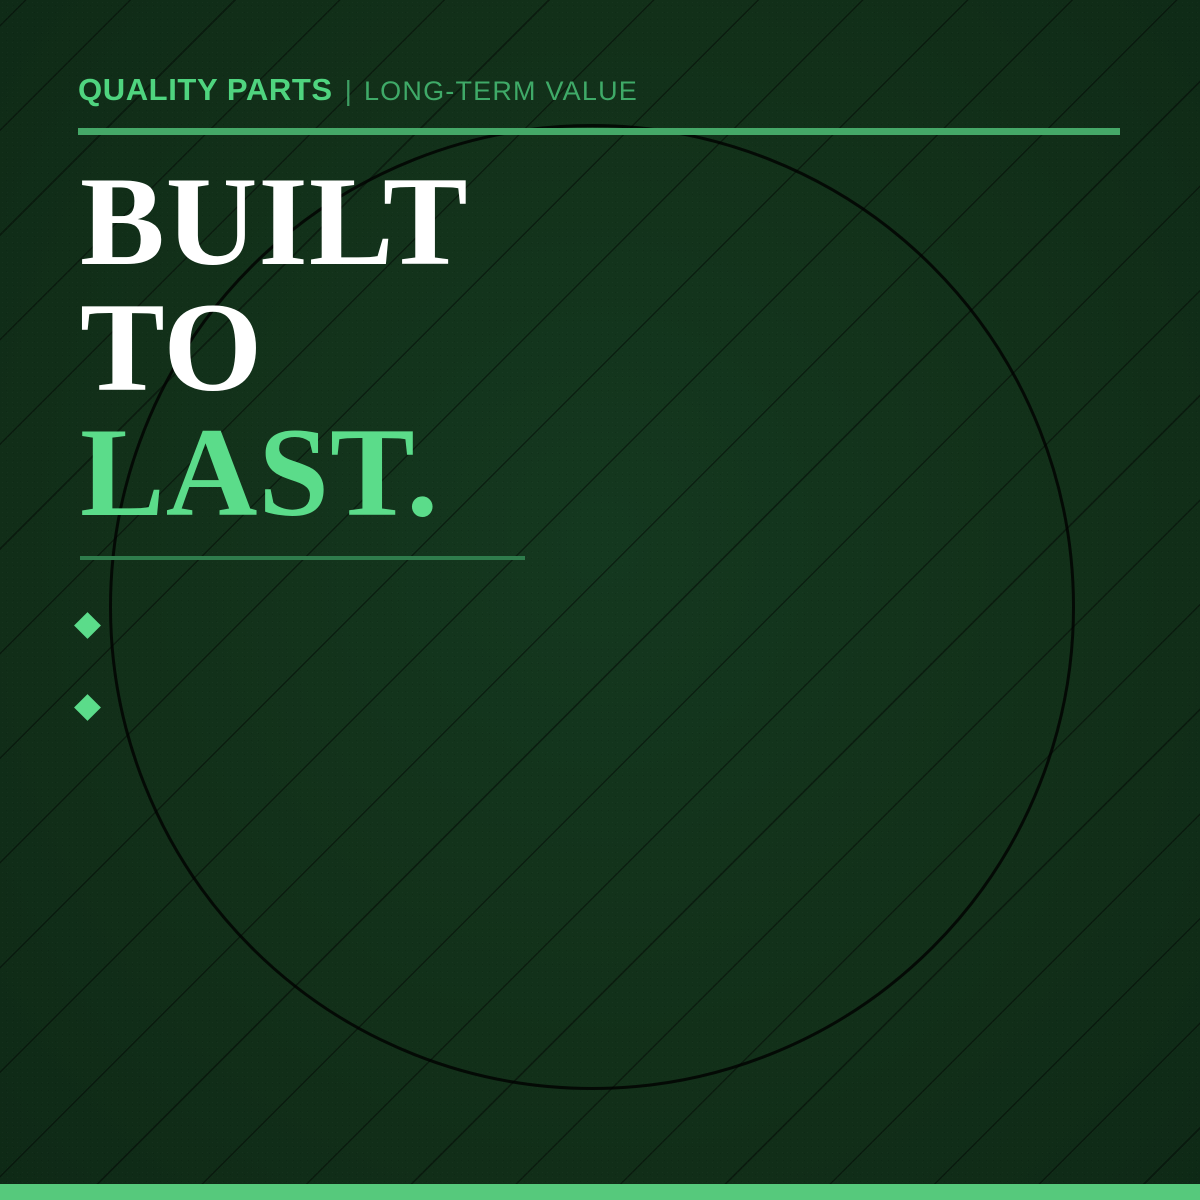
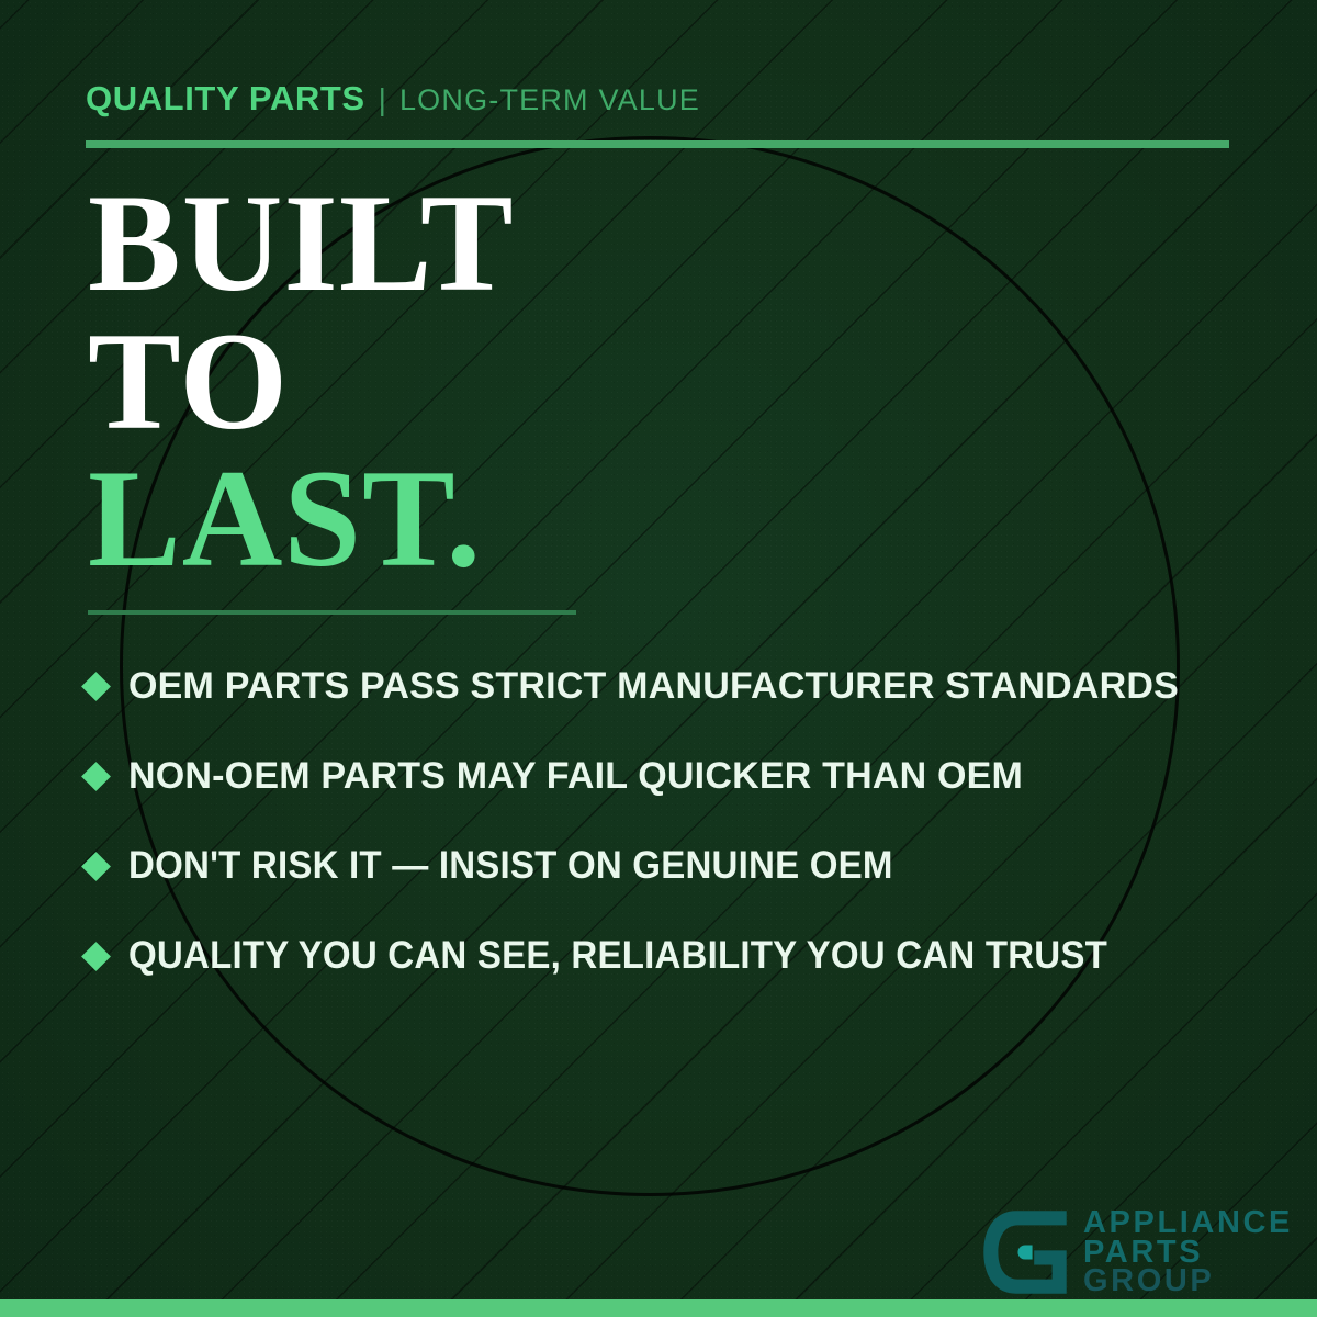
  QUALITY PARTS
  |
  LONG-TERM VALUE
  BUILT
  TO
  LAST.
+ OEM PARTS PASS STRICT MANUFACTURER STANDARDS
+ NON-OEM PARTS MAY FAIL QUICKER THAN OEM
+ DON'T RISK IT — INSIST ON GENUINE OEM
+ QUALITY YOU CAN SEE, RELIABILITY YOU CAN TRUST
+ APPLIANCE
+ PARTS
+ GROUP
